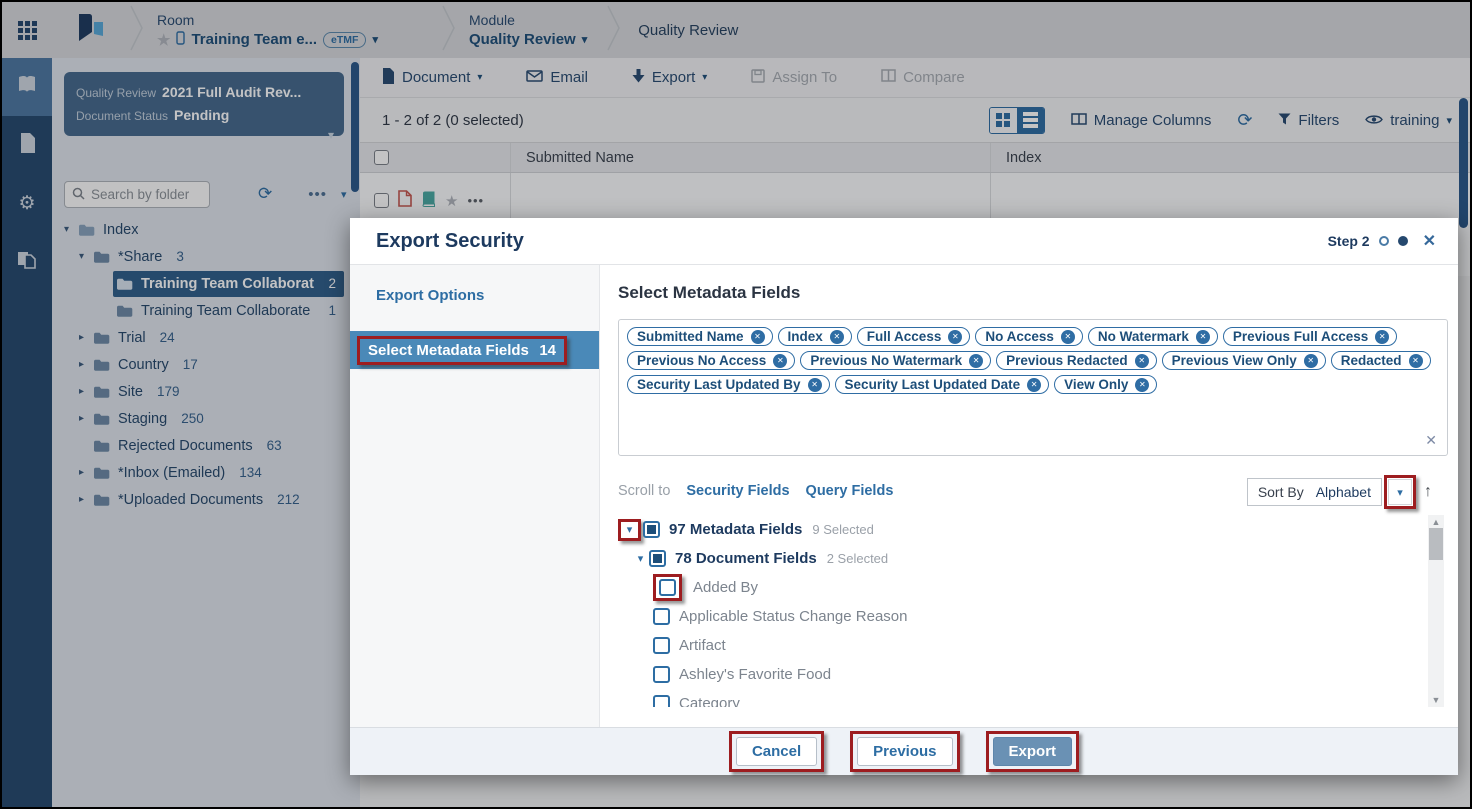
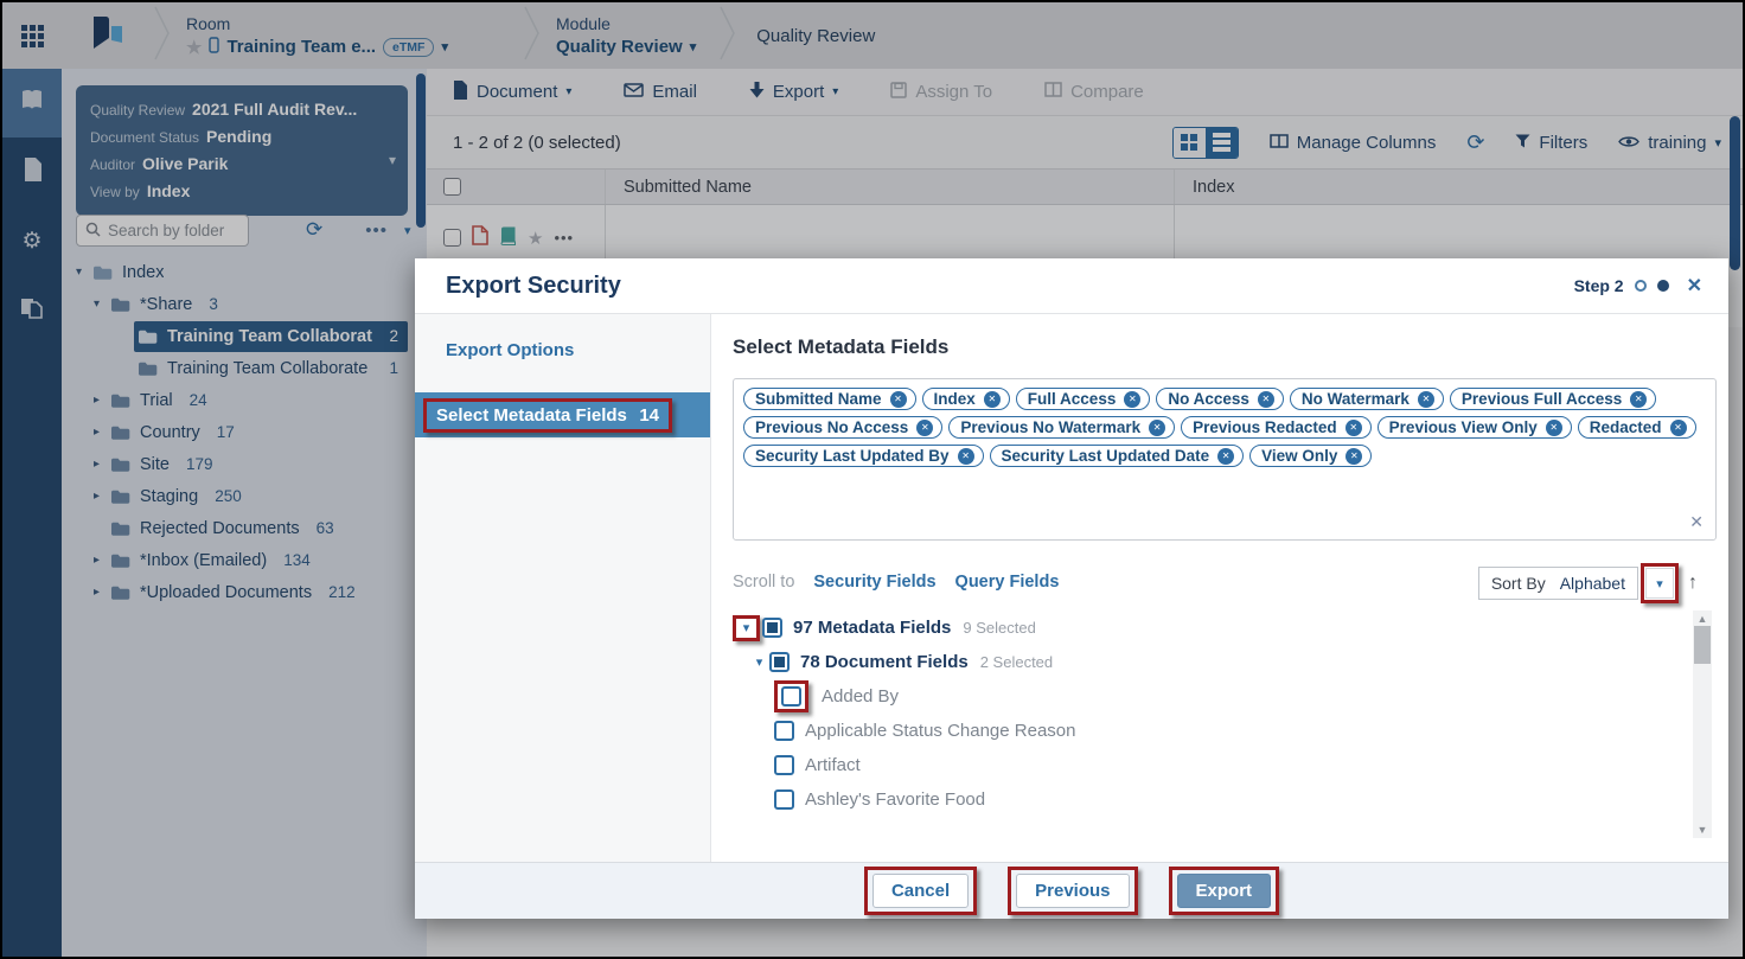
  ⚙
  Room
  ★
  Training Team e...
  eTMF
  ▾
  Module
  Quality Review
  ▾
  Quality Review
  Quality Review 2021 Full Audit Rev...
  Document Status Pending
+ Auditor Olive Parik
+ View by Index
  ▾
  Search by folder
  ⟳
  •••
  ▾
  ▾
  Index
  ▾
  *Share
  3
  Training Team Collaborat
  2
  Training Team Collaborate
  1
  ▸
  Trial
  24
  ▸
  Country
  17
  ▸
  Site
  179
  ▸
  Staging
  250
  Rejected Documents
  63
  ▸
  *Inbox (Emailed)
  134
  ▸
  *Uploaded Documents
  212
  Document
  ▾
  Email
  Export
  ▾
  Assign To
  Compare
  1 - 2 of 2 (0 selected)
  Manage Columns
  ⟳
  Filters
  training
  ▾
  Submitted Name
  Index
  ★
  •••
  Export Security
  Step 2
  ✕
  Export Options
  Select Metadata Fields
  14
  Select Metadata Fields
  Submitted Name
  ✕
  Index
  ✕
  Full Access
  ✕
  No Access
  ✕
  No Watermark
  ✕
  Previous Full Access
  ✕
  Previous No Access
  ✕
  Previous No Watermark
  ✕
  Previous Redacted
  ✕
  Previous View Only
  ✕
  Redacted
  ✕
  Security Last Updated By
  ✕
  Security Last Updated Date
  ✕
  View Only
  ✕
  ✕
  Scroll to
  Security Fields
  Query Fields
  Sort By
  Alphabet
  ▾
  ↑
  ▾
  97 Metadata Fields
  9 Selected
  ▾
  78 Document Fields
  2 Selected
  Added By
  Applicable Status Change Reason
  Artifact
  Ashley's Favorite Food
- Category
  ▲
  ▼
  Cancel
  Previous
  Export
